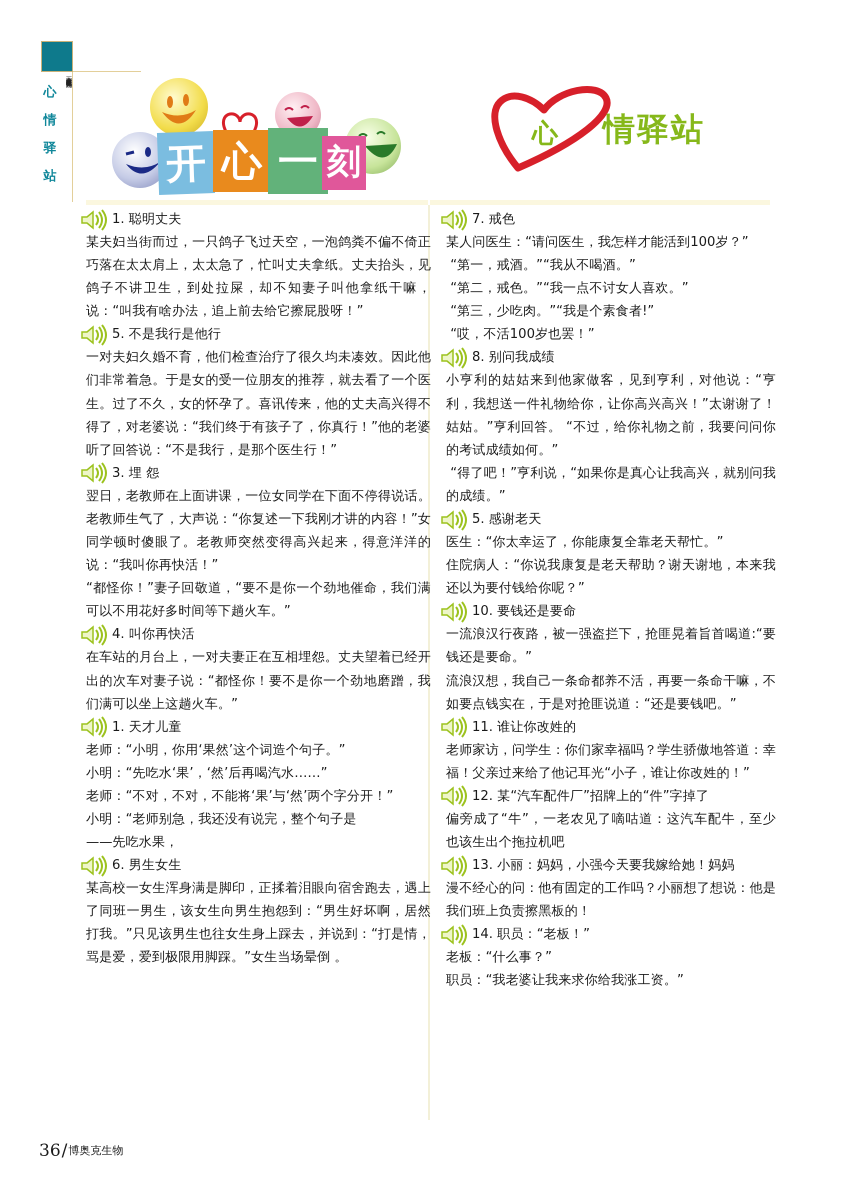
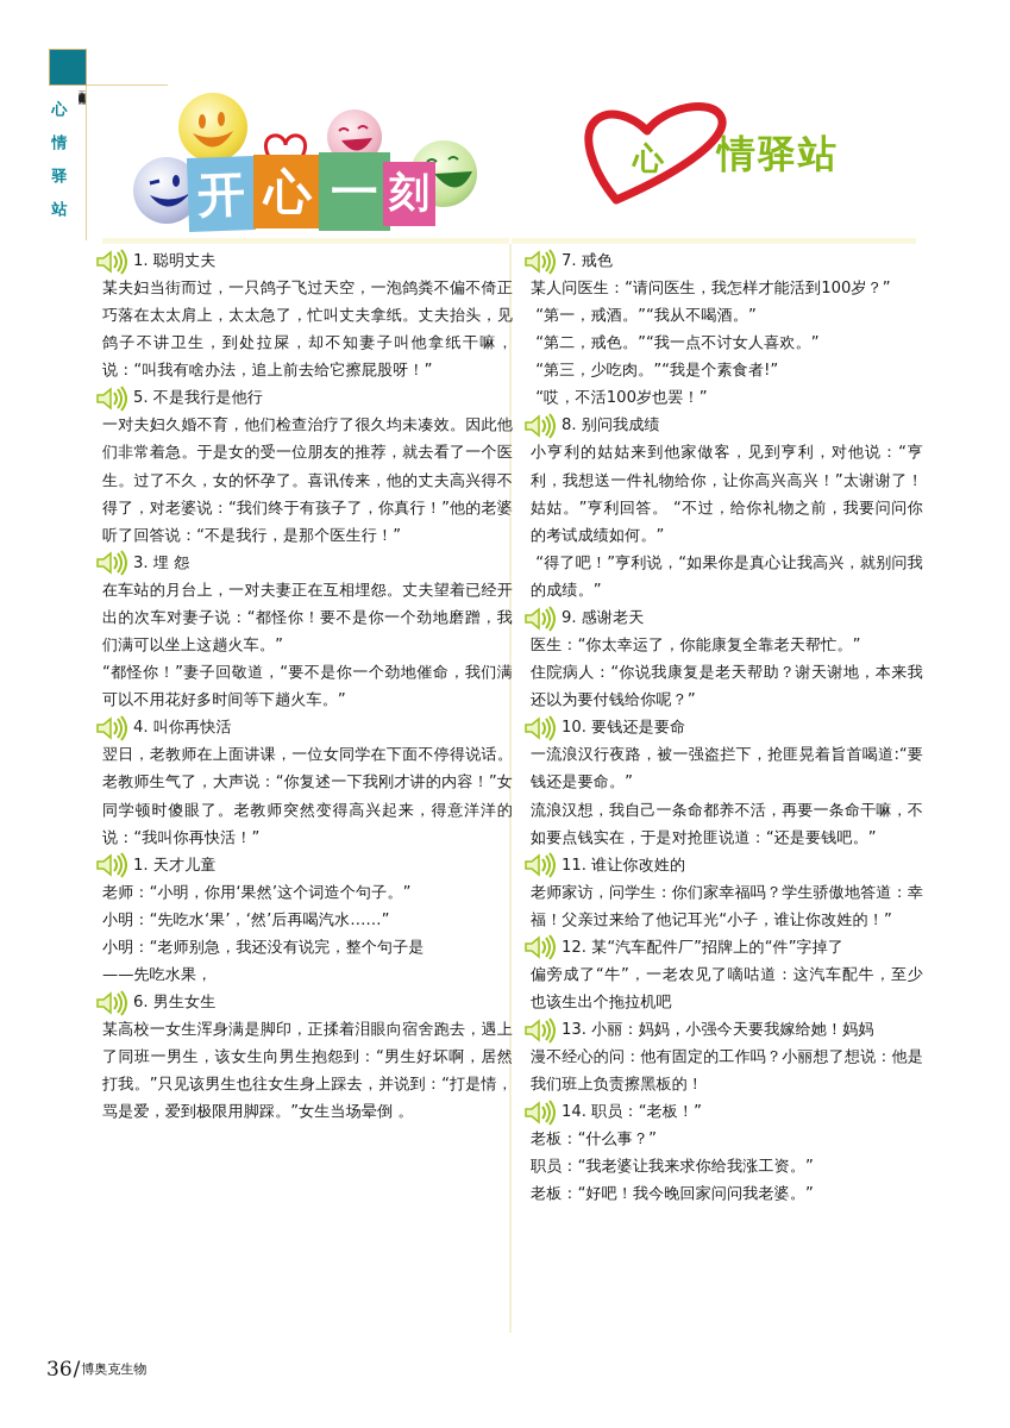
  心
  情
  驿
  站
  心
  一
  刻
  心
  情驿站
  1. 聪明丈夫
  某夫妇当街而过，一只鸽子飞过天空，一泡鸽粪不偏不倚正巧落在太太肩上，太太急了，忙叫丈夫拿纸。丈夫抬头，见鸽子不讲卫生，到处拉屎，却不知妻子叫他拿纸干嘛，说：“叫我有啥办法，追上前去给它擦屁股呀！”
  5. 不是我行是他行
  一对夫妇久婚不育，他们检查治疗了很久均未凑效。因此他们非常着急。于是女的受一位朋友的推荐，就去看了一个医生。过了不久，女的怀孕了。喜讯传来，他的丈夫高兴得不得了，对老婆说：“我们终于有孩子了，你真行！”他的老婆听了回答说：“不是我行，是那个医生行！”
  3. 埋 怨
- 翌日，老教师在上面讲课，一位女同学在下面不停得说话。老教师生气了，大声说：“你复述一下我刚才讲的内容！”女同学顿时傻眼了。老教师突然变得高兴起来，得意洋洋的说：“我叫你再快活！”
+ 在车站的月台上，一对夫妻正在互相埋怨。丈夫望着已经开出的次车对妻子说：“都怪你！要不是你一个劲地磨蹭，我们满可以坐上这趟火车。”
  “都怪你！”妻子回敬道，“要不是你一个劲地催命，我们满可以不用花好多时间等下趟火车。”
  4. 叫你再快活
- 在车站的月台上，一对夫妻正在互相埋怨。丈夫望着已经开出的次车对妻子说：“都怪你！要不是你一个劲地磨蹭，我们满可以坐上这趟火车。”
+ 翌日，老教师在上面讲课，一位女同学在下面不停得说话。老教师生气了，大声说：“你复述一下我刚才讲的内容！”女同学顿时傻眼了。老教师突然变得高兴起来，得意洋洋的说：“我叫你再快活！”
  1. 天才儿童
  老师：“小明，你用‘果然’这个词造个句子。”
  小明：“先吃水‘果’，‘然’后再喝汽水……”
- 老师：“不对，不对，不能将‘果’与‘然’两个字分开！”
  小明：“老师别急，我还没有说完，整个句子是
  ——先吃水果，
  6. 男生女生
  某高校一女生浑身满是脚印，正揉着泪眼向宿舍跑去，遇上了同班一男生，该女生向男生抱怨到：“男生好坏啊，居然打我。”只见该男生也往女生身上踩去，并说到：“打是情，骂是爱，爱到极限用脚踩。”女生当场晕倒 。
  7. 戒色
  某人问医生：“请问医生，我怎样才能活到100岁？”
  “第一，戒酒。”“我从不喝酒。”
  “第二，戒色。”“我一点不讨女人喜欢。”
  “第三，少吃肉。”“我是个素食者!”
  “哎，不活100岁也罢！”
  8. 别问我成绩
  小亨利的姑姑来到他家做客，见到亨利，对他说：“亨利，我想送一件礼物给你，让你高兴高兴！”太谢谢了！姑姑。”亨利回答。 “不过，给你礼物之前，我要问问你的考试成绩如何。”
  “得了吧！”亨利说，“如果你是真心让我高兴，就别问我的成绩。”
- 5. 感谢老天
+ 9. 感谢老天
  医生：“你太幸运了，你能康复全靠老天帮忙。”
  住院病人：“你说我康复是老天帮助？谢天谢地，本来我还以为要付钱给你呢？”
  10. 要钱还是要命
  一流浪汉行夜路，被一强盗拦下，抢匪晃着旨首喝道:“要钱还是要命。”
  流浪汉想，我自己一条命都养不活，再要一条命干嘛，不如要点钱实在，于是对抢匪说道：“还是要钱吧。”
  11. 谁让你改姓的
  老师家访，问学生：你们家幸福吗？学生骄傲地答道：幸福！父亲过来给了他记耳光“小子，谁让你改姓的！”
  12. 某“汽车配件厂”招牌上的“件”字掉了
  偏旁成了“牛”，一老农见了嘀咕道：这汽车配牛，至少也该生出个拖拉机吧
  13. 小丽：妈妈，小强今天要我嫁给她！妈妈
  漫不经心的问：他有固定的工作吗？小丽想了想说：他是我们班上负责擦黑板的！
  14. 职员：“老板！”
  老板：“什么事？”
  职员：“我老婆让我来求你给我涨工资。”
+ 老板：“好吧！我今晚回家问问我老婆。”
  36
  /
  博奥克生物
